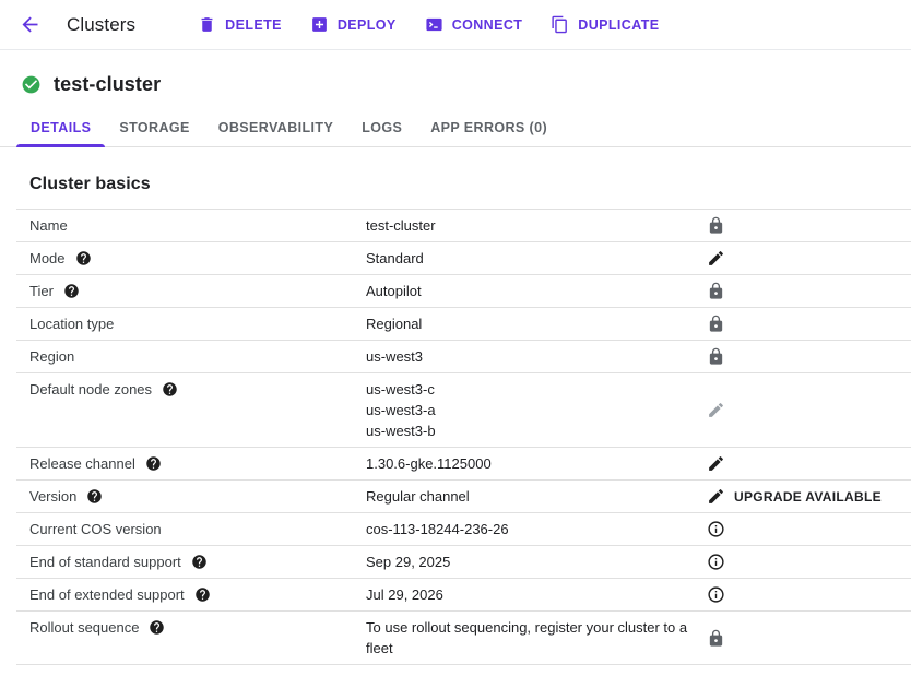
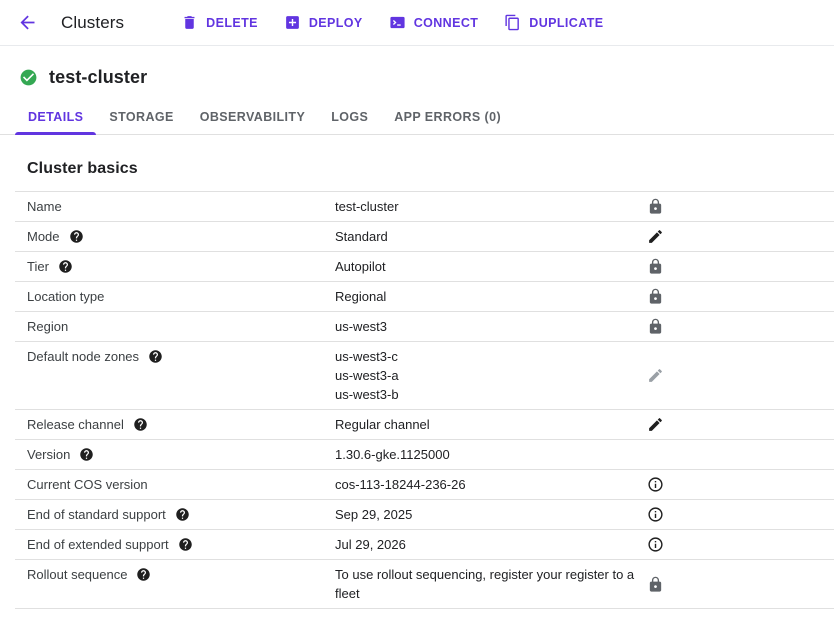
  Clusters
  DELETE
  DEPLOY
  CONNECT
  DUPLICATE
  test-cluster
  DETAILS
  STORAGE
  OBSERVABILITY
  LOGS
  APP ERRORS (0)
  Cluster basics
  Name
  test-cluster
  Mode
  Standard
  Tier
  Autopilot
  Location type
  Regional
  Region
  us-west3
  Default node zones
  us-west3-c
  us-west3-a
  us-west3-b
  Release channel
- 1.30.6-gke.1125000
+ Regular channel
  Version
- Regular channel
+ 1.30.6-gke.1125000
- UPGRADE AVAILABLE
  Current COS version
  cos-113-18244-236-26
  End of standard support
  Sep 29, 2025
  End of extended support
  Jul 29, 2026
  Rollout sequence
- To use rollout sequencing, register your cluster to a fleet
+ To use rollout sequencing, register your register to a fleet
